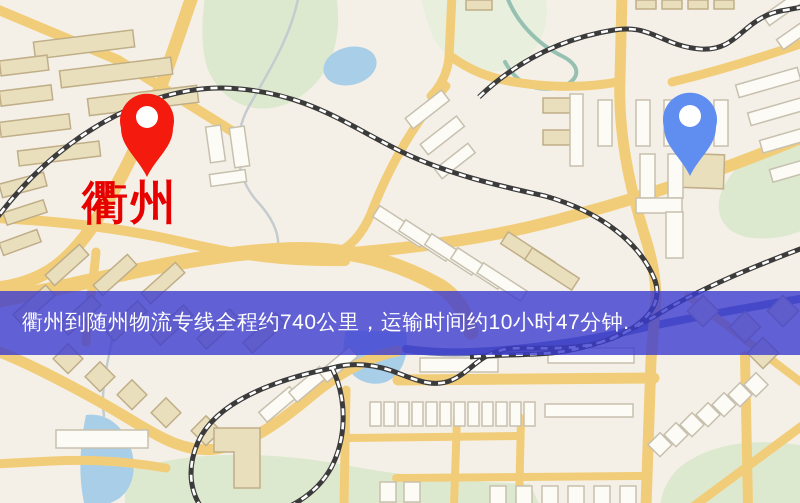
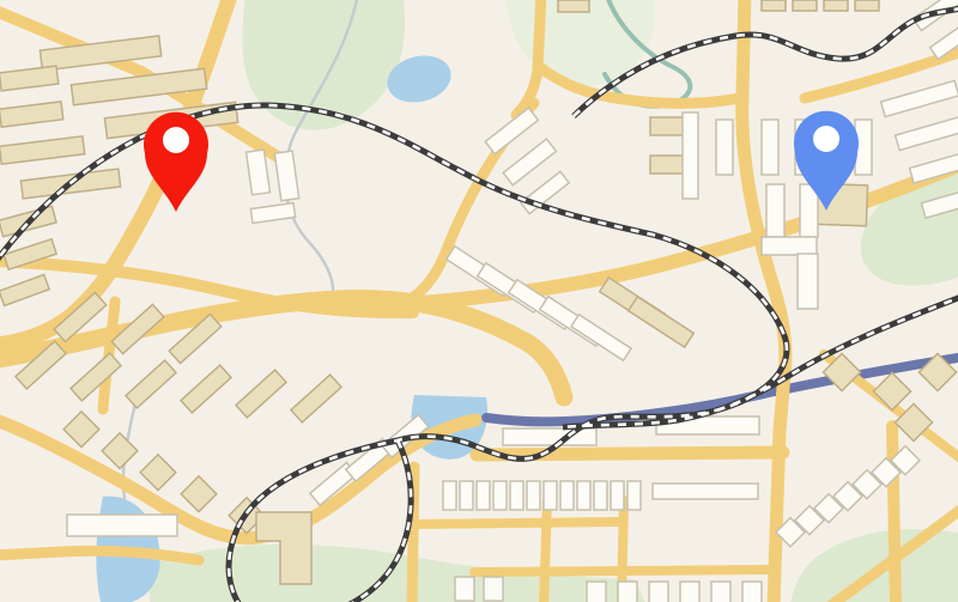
- 衢州
- 衢州到随州物流专线全程约740公里，运输时间约10小时47分钟.
